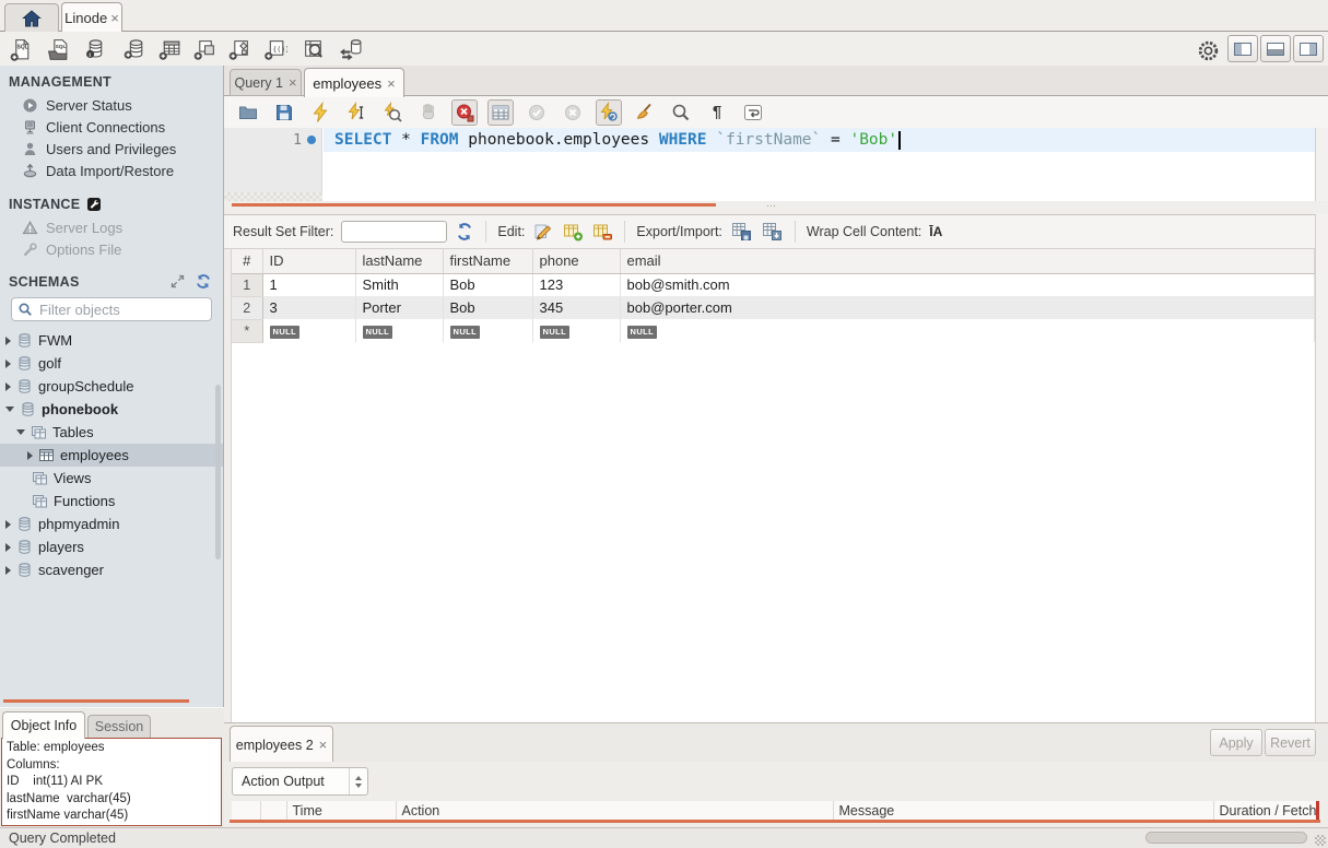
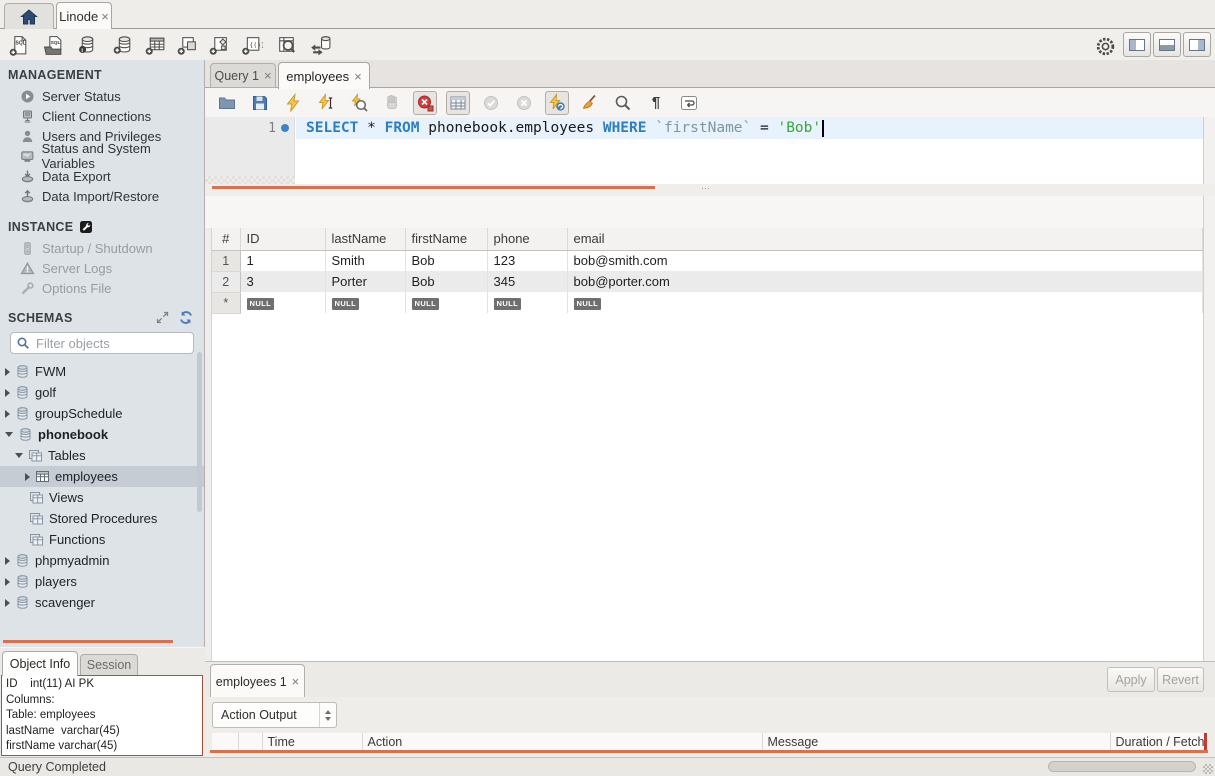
  Linode
  ×
  {()
  MANAGEMENT
  Server Status
  Client Connections
  Users and Privileges
+ Status and System Variables
+ Data Export
  Data Import/Restore
  INSTANCE
+ Startup / Shutdown
  Server Logs
  Options File
  SCHEMAS
  Filter objects
  FWM
  golf
  groupSchedule
  phonebook
  Tables
  employees
  Views
+ Stored Procedures
  Functions
  phpmyadmin
  players
  scavenger
  Object Info
  Session
- Table: employees
+ ID int(11) AI PK
  Columns:
- ID int(11) AI PK
+ Table: employees
  lastName varchar(45)
  firstName varchar(45)
  Query 1
  ×
  employees
  ×
  ¶
  1
  SELECT
  *
  FROM
  phonebook.employees
  WHERE
  `firstName`
  =
  'Bob'
  ⋯
- Result Set Filter:
- Edit:
- Export/Import:
- Wrap Cell Content:
- ĪA
  #	ID	lastName	firstName	phone	email
  1	1	Smith	Bob	123	bob@smith.com
  2	3	Porter	Bob	345	bob@porter.com
  *	NULL	NULL	NULL	NULL	NULL
- employees 2
+ employees 1
  ×
  Apply
  Revert
  Action Output
  		Time	Action	Message	Duration / Fetch
  Query Completed
